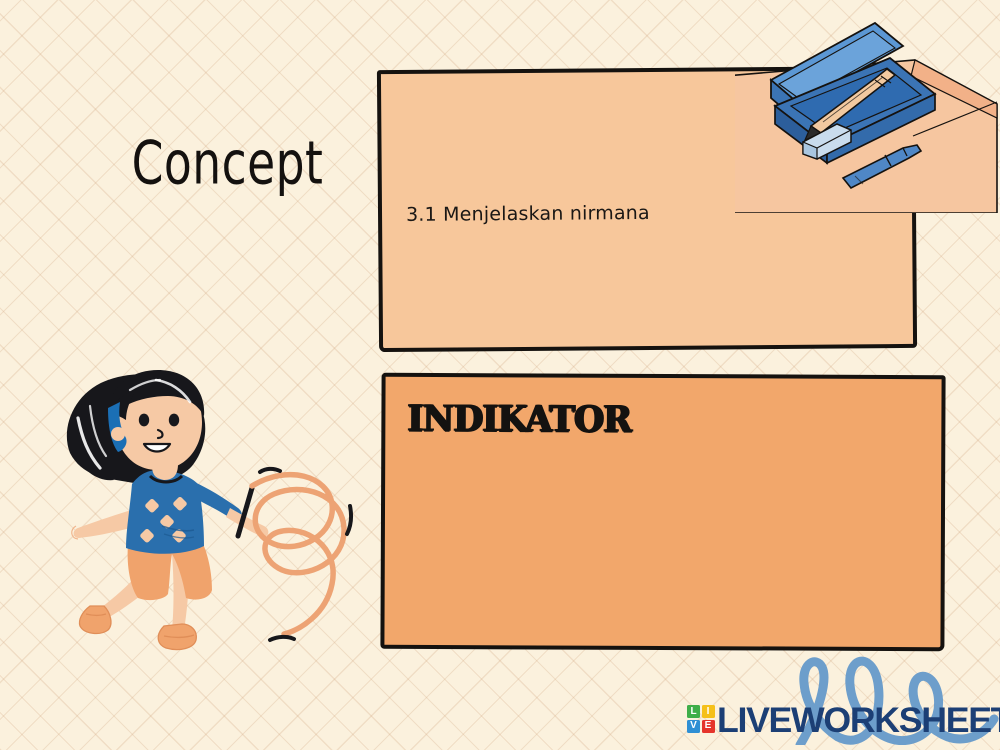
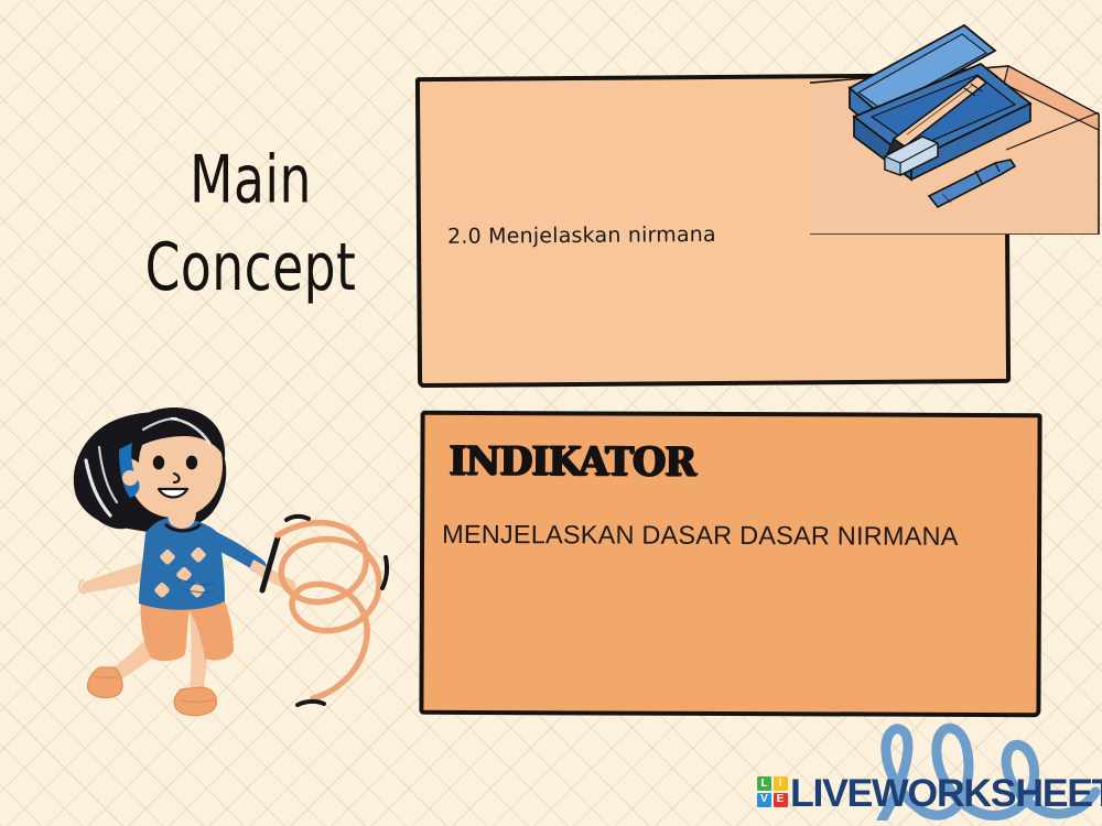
+ Main
  Concept
- 3.1 Menjelaskan nirmana
+ 2.0 Menjelaskan nirmana
  INDIKATOR
+ MENJELASKAN DASAR DASAR NIRMANA
  L
  I
  V
  E
  LIVEWORKSHEE
